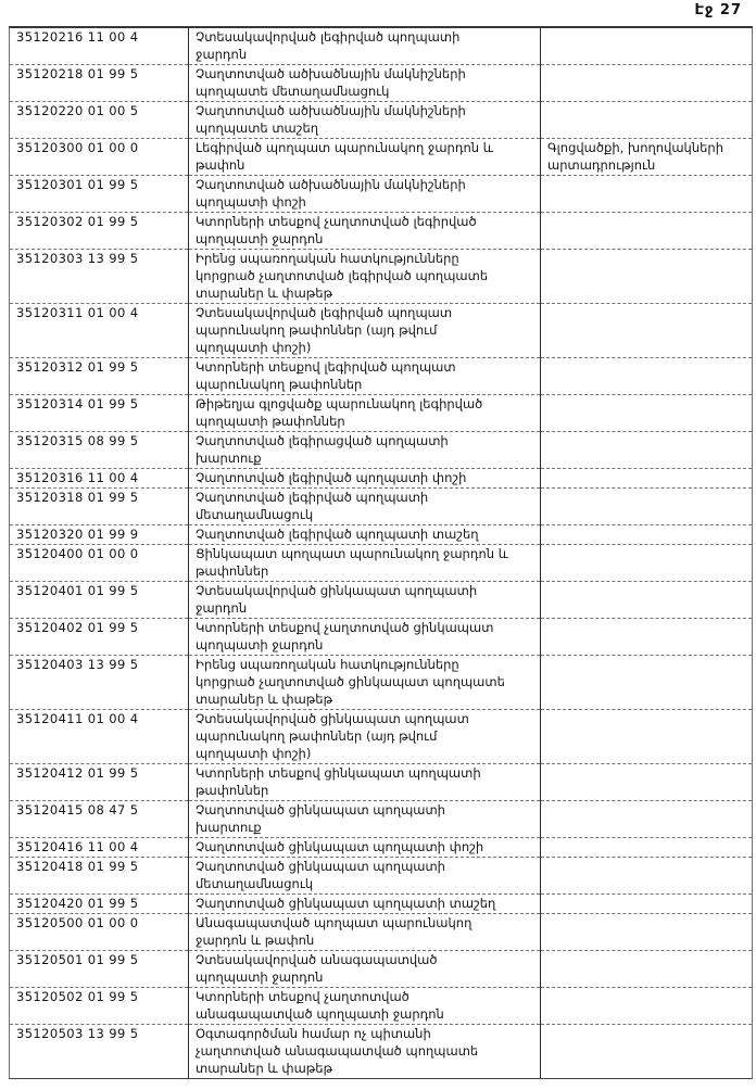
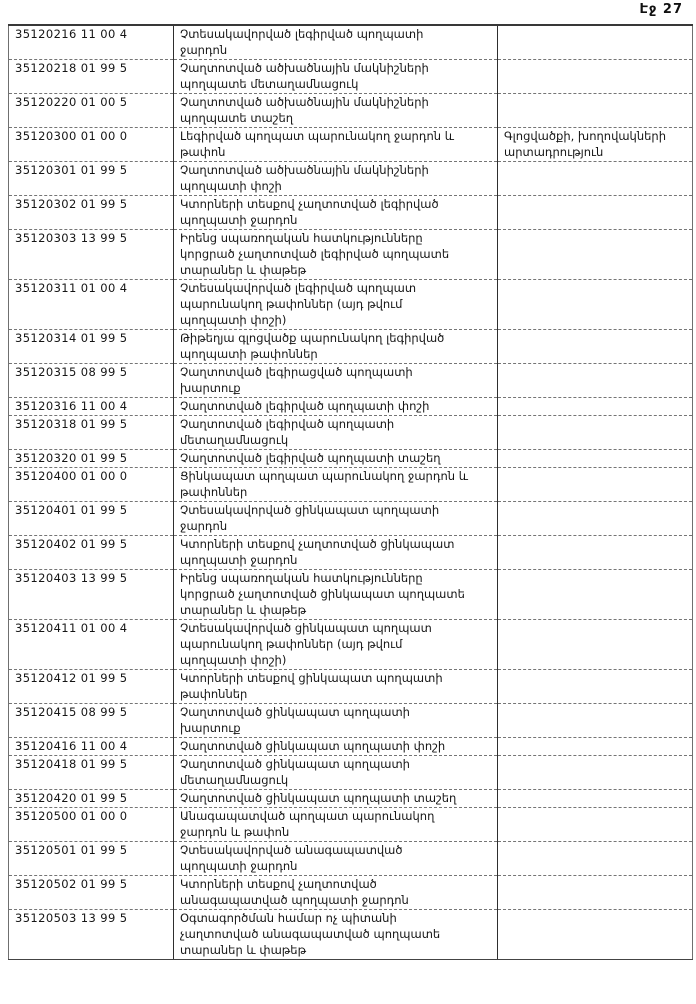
  Էջ 27
  35120216 11 00 4	Չտեսակավորված լեգիրված պողպատի ջարդոն
  35120218 01 99 5	Չաղտոտված ածխածնային մակնիշների պողպատե մետաղամնացուկ
  35120220 01 00 5	Չաղտոտված ածխածնային մակնիշների պողպատե տաշեղ
  35120300 01 00 0	Լեգիրված պողպատ պարունակող ջարդոն և թափոն	Գլոցվածքի, խողովակների արտադրություն
  35120301 01 99 5	Չաղտոտված ածխածնային մակնիշների պողպատի փոշի
  35120302 01 99 5	Կտորների տեսքով չաղտոտված լեգիրված պողպատի ջարդոն
  35120303 13 99 5	Իրենց սպառողական հատկությունները կորցրած չաղտոտված լեգիրված պողպատե տարաներ և փաթեթ
  35120311 01 00 4	Չտեսակավորված լեգիրված պողպատ պարունակող թափոններ (այդ թվում պողպատի փոշի)
- 35120312 01 99 5	Կտորների տեսքով լեգիրված պողպատ պարունակող թափոններ
  35120314 01 99 5	Թիթեղյա գլոցվածք պարունակող լեգիրված պողպատի թափոններ
  35120315 08 99 5	Չաղտոտված լեգիրացված պողպատի խարտուք
  35120316 11 00 4	Չաղտոտված լեգիրված պողպատի փոշի
  35120318 01 99 5	Չաղտոտված լեգիրված պողպատի մետաղամնացուկ
- 35120320 01 99 9	Չաղտոտված լեգիրված պողպատի տաշեղ
+ 35120320 01 99 5	Չաղտոտված լեգիրված պողպատի տաշեղ
  35120400 01 00 0	Ցինկապատ պողպատ պարունակող ջարդոն և թափոններ
  35120401 01 99 5	Չտեսակավորված ցինկապատ պողպատի ջարդոն
  35120402 01 99 5	Կտորների տեսքով չաղտոտված ցինկապատ պողպատի ջարդոն
  35120403 13 99 5	Իրենց սպառողական հատկությունները կորցրած չաղտոտված ցինկապատ պողպատե տարաներ և փաթեթ
  35120411 01 00 4	Չտեսակավորված ցինկապատ պողպատ պարունակող թափոններ (այդ թվում պողպատի փոշի)
  35120412 01 99 5	Կտորների տեսքով ցինկապատ պողպատի թափոններ
- 35120415 08 47 5	Չաղտոտված ցինկապատ պողպատի խարտուք
+ 35120415 08 99 5	Չաղտոտված ցինկապատ պողպատի խարտուք
  35120416 11 00 4	Չաղտոտված ցինկապատ պողպատի փոշի
  35120418 01 99 5	Չաղտոտված ցինկապատ պողպատի մետաղամնացուկ
  35120420 01 99 5	Չաղտոտված ցինկապատ պողպատի տաշեղ
  35120500 01 00 0	Անագապատված պողպատ պարունակող ջարդոն և թափոն
  35120501 01 99 5	Չտեսակավորված անագապատված պողպատի ջարդոն
  35120502 01 99 5	Կտորների տեսքով չաղտոտված անագապատված պողպատի ջարդոն
  35120503 13 99 5	Օգտագործման համար ոչ պիտանի չաղտոտված անագապատված պողպատե տարաներ և փաթեթ
